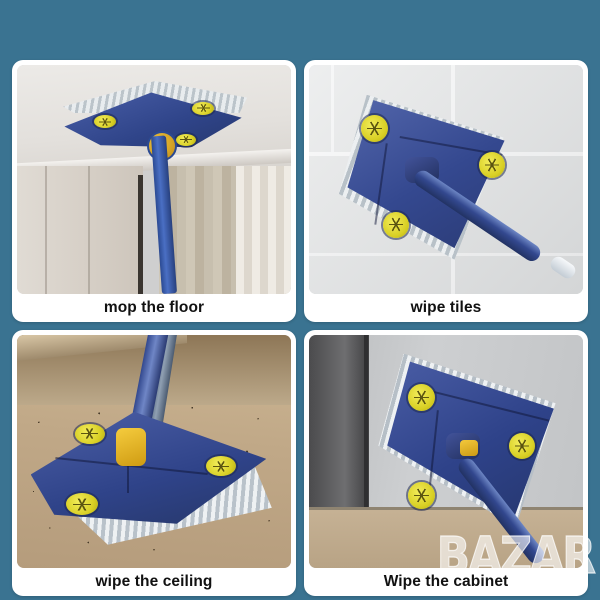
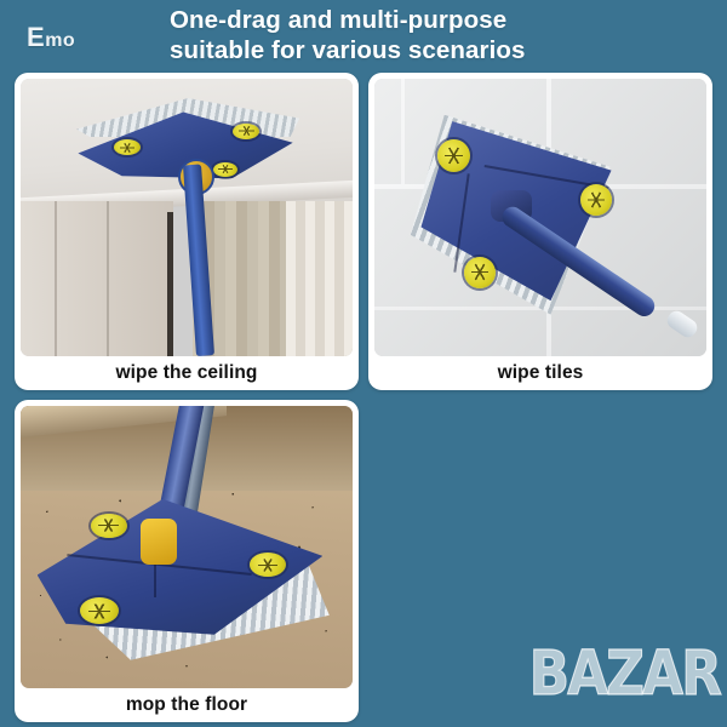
+ Emo
+ One-drag and multi-purpose
+ suitable for various scenarios
- mop the floor
+ wipe the ceiling
  wipe tiles
- wipe the ceiling
+ mop the floor
- Wipe the cabinet
  BAZAR
